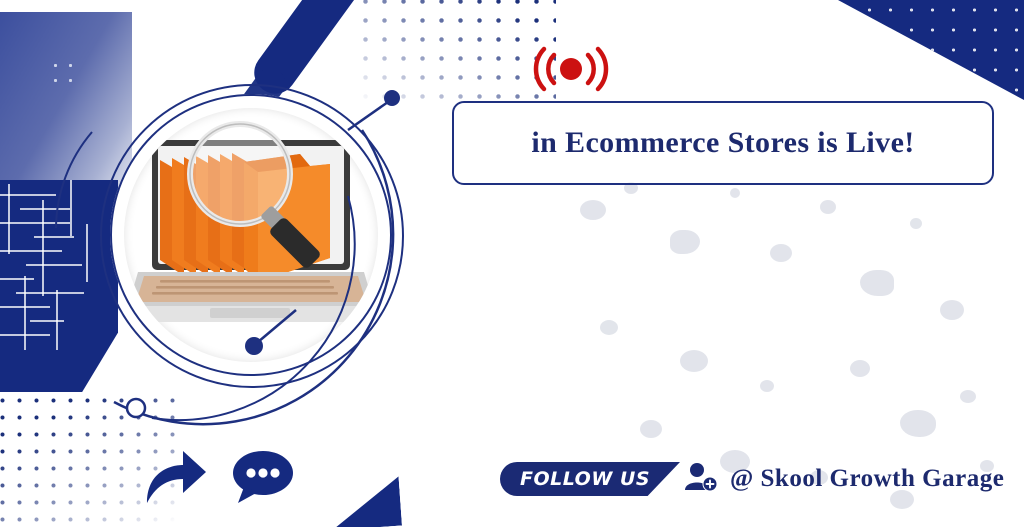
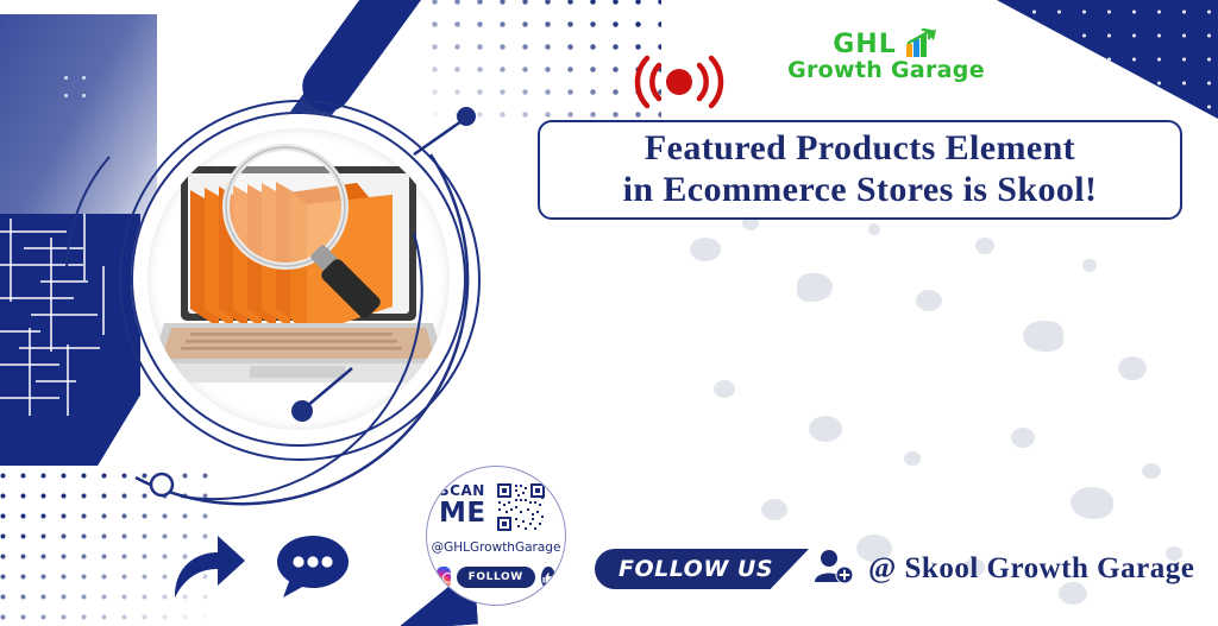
+ GHL
+ Growth Garage
+ Featured Products Element
- in Ecommerce Stores is Live!
+ in Ecommerce Stores is Skool!
  FOLLOW US
  @ Skool Growth Garage
+ SCAN
+ ME
+ @GHLGrowthGarage
+ FOLLOW
